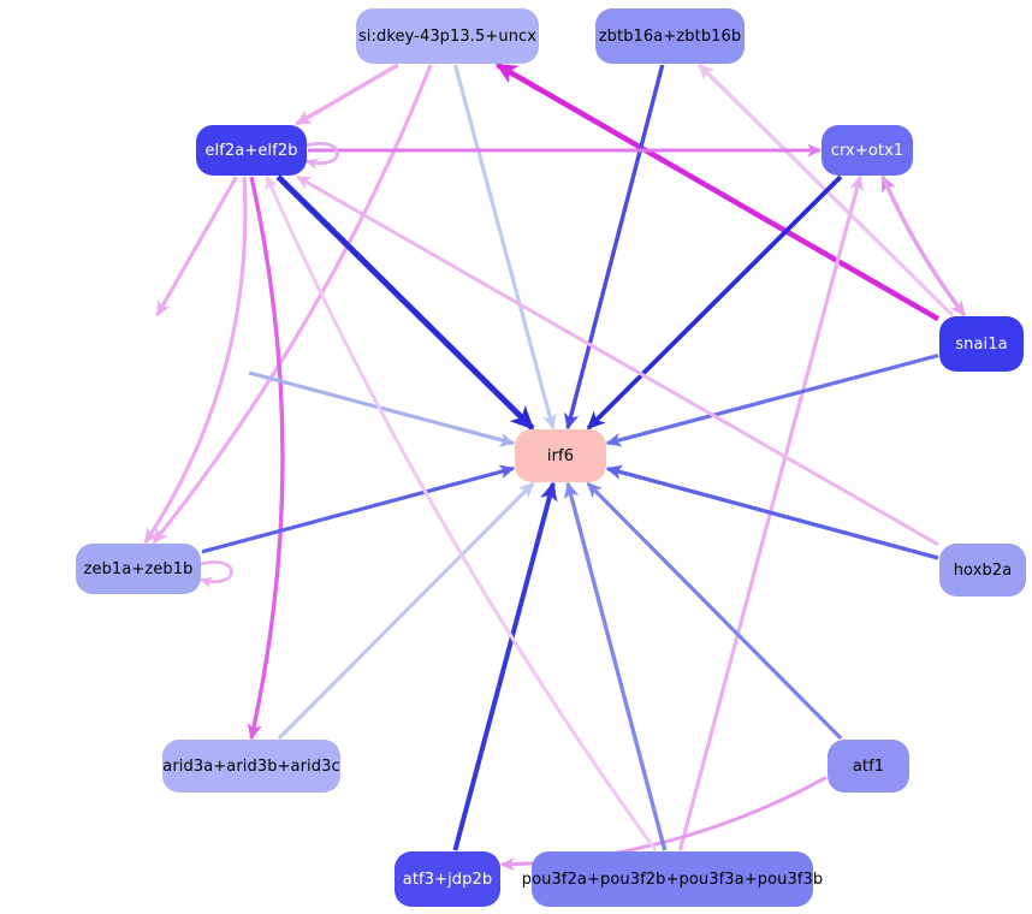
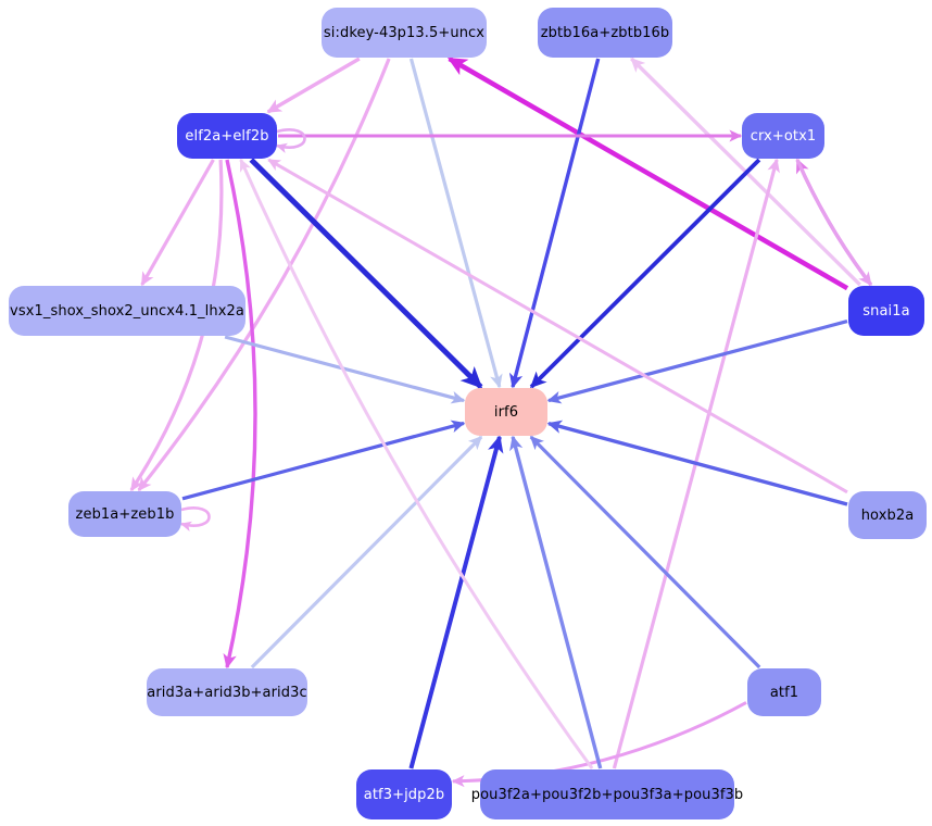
  si:dkey-43p13.5+uncx
  zbtb16a+zbtb16b
  elf2a+elf2b
  crx+otx1
+ vsx1_shox_shox2_uncx4.1_lhx2a
  snai1a
  irf6
  zeb1a+zeb1b
  hoxb2a
  arid3a+arid3b+arid3c
  atf1
  atf3+jdp2b
  pou3f2a+pou3f2b+pou3f3a+pou3f3b
